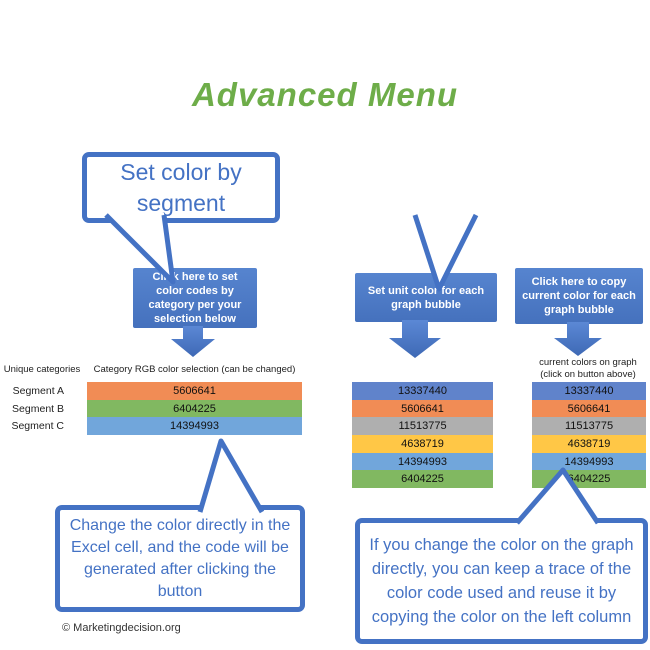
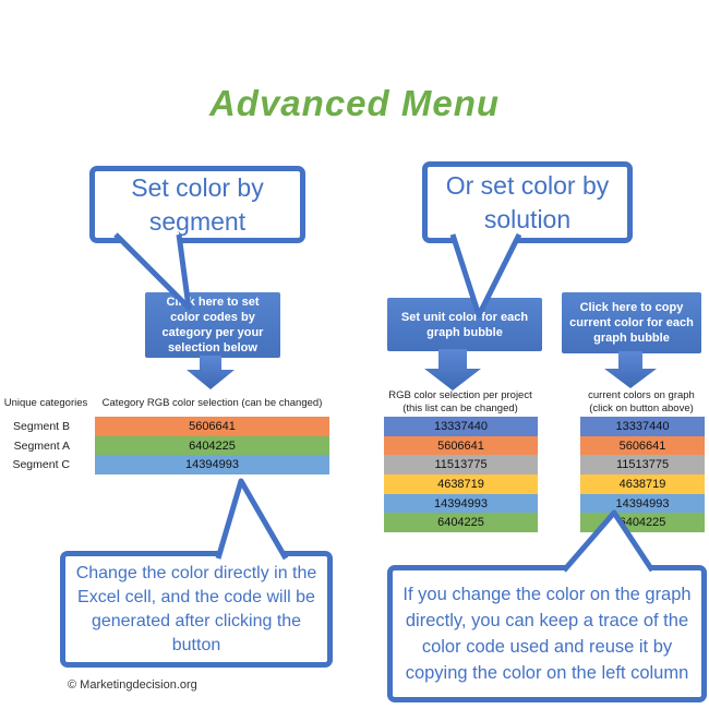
  Advanced Menu
  Set color by segment
+ Or set color by solution
  Change the color directly in the Excel cell, and the code will be generated after clicking the button
  If you change the color on the graph directly, you can keep a trace of the color code used and reuse it by copying the color on the left column
  Clk here to set color codes by category per your selection below
  Set unit color for each graph bubble
  Click here to copy current color for each graph bubble
  Unique categories
  Category RGB color selection (can be changed)
+ RGB color selection per project
+ (this list can be changed)
  current colors on graph
  (click on button above)
- Segment A
+ Segment B
  5606641
- Segment B
+ Segment A
  6404225
  Segment C
  14394993
  13337440
  5606641
  11513775
  4638719
  14394993
  6404225
  13337440
  5606641
  11513775
  4638719
  14394993
  404225
  © Marketingdecision.org
